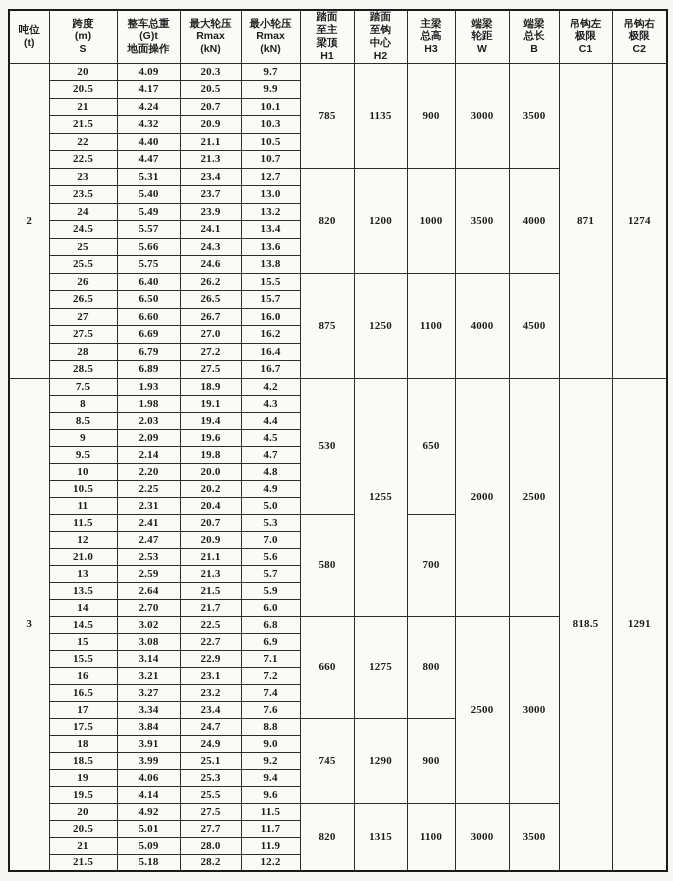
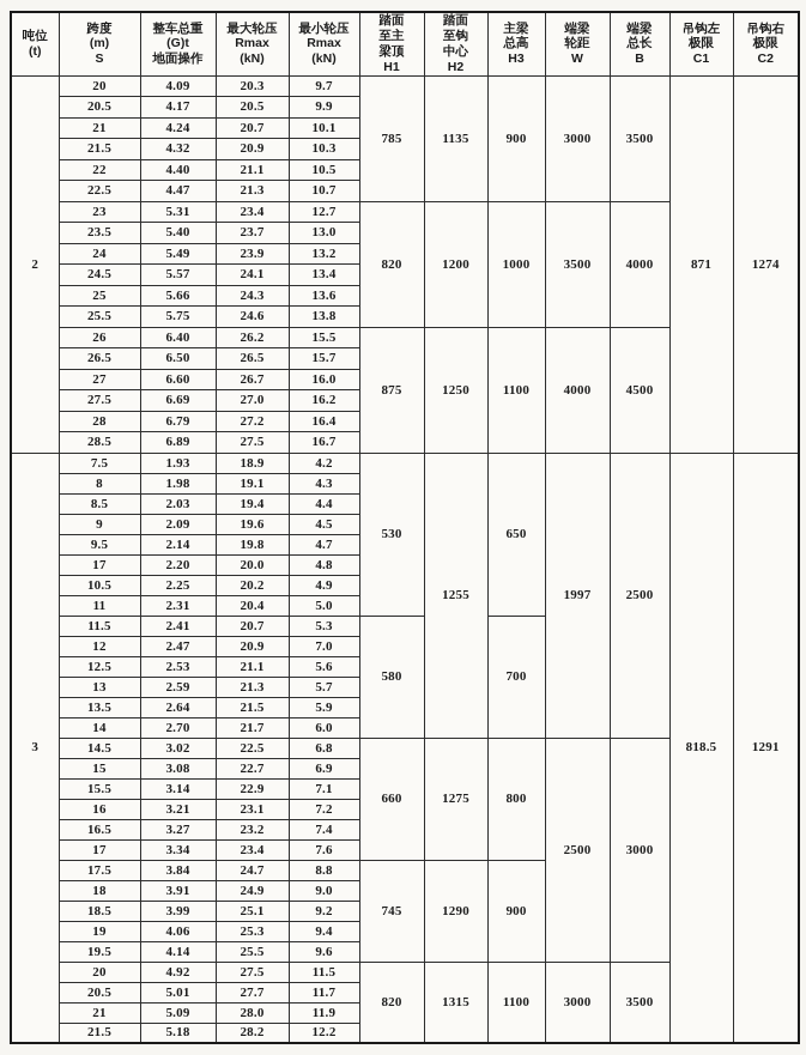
  吨位(t)	跨度(m)S	整车总重(G)t地面操作	最大轮压Rmax(kN)	最小轮压Rmax(kN)	踏面至主梁顶H1	踏面至钩中心H2	主梁总高H3	端梁轮距W	端梁总长B	吊钩左极限C1	吊钩右极限C2
  2	20	4.09	20.3	9.7	785	1135	900	3000	3500	871	1274
  20.5	4.17	20.5	9.9
  21	4.24	20.7	10.1
  21.5	4.32	20.9	10.3
  22	4.40	21.1	10.5
  22.5	4.47	21.3	10.7
  23	5.31	23.4	12.7	820	1200	1000	3500	4000
  23.5	5.40	23.7	13.0
  24	5.49	23.9	13.2
  24.5	5.57	24.1	13.4
  25	5.66	24.3	13.6
  25.5	5.75	24.6	13.8
  26	6.40	26.2	15.5	875	1250	1100	4000	4500
  26.5	6.50	26.5	15.7
  27	6.60	26.7	16.0
  27.5	6.69	27.0	16.2
  28	6.79	27.2	16.4
  28.5	6.89	27.5	16.7
- 3	7.5	1.93	18.9	4.2	530	1255	650	2000	2500	818.5	1291
+ 3	7.5	1.93	18.9	4.2	530	1255	650	1997	2500	818.5	1291
  8	1.98	19.1	4.3
  8.5	2.03	19.4	4.4
  9	2.09	19.6	4.5
  9.5	2.14	19.8	4.7
- 10	2.20	20.0	4.8
+ 17	2.20	20.0	4.8
  10.5	2.25	20.2	4.9
  11	2.31	20.4	5.0
  11.5	2.41	20.7	5.3	580	700
  12	2.47	20.9	7.0
- 21.0	2.53	21.1	5.6
+ 12.5	2.53	21.1	5.6
  13	2.59	21.3	5.7
  13.5	2.64	21.5	5.9
  14	2.70	21.7	6.0
  14.5	3.02	22.5	6.8	660	1275	800	2500	3000
  15	3.08	22.7	6.9
  15.5	3.14	22.9	7.1
  16	3.21	23.1	7.2
  16.5	3.27	23.2	7.4
  17	3.34	23.4	7.6
  17.5	3.84	24.7	8.8	745	1290	900
  18	3.91	24.9	9.0
  18.5	3.99	25.1	9.2
  19	4.06	25.3	9.4
  19.5	4.14	25.5	9.6
  20	4.92	27.5	11.5	820	1315	1100	3000	3500
  20.5	5.01	27.7	11.7
  21	5.09	28.0	11.9
  21.5	5.18	28.2	12.2
